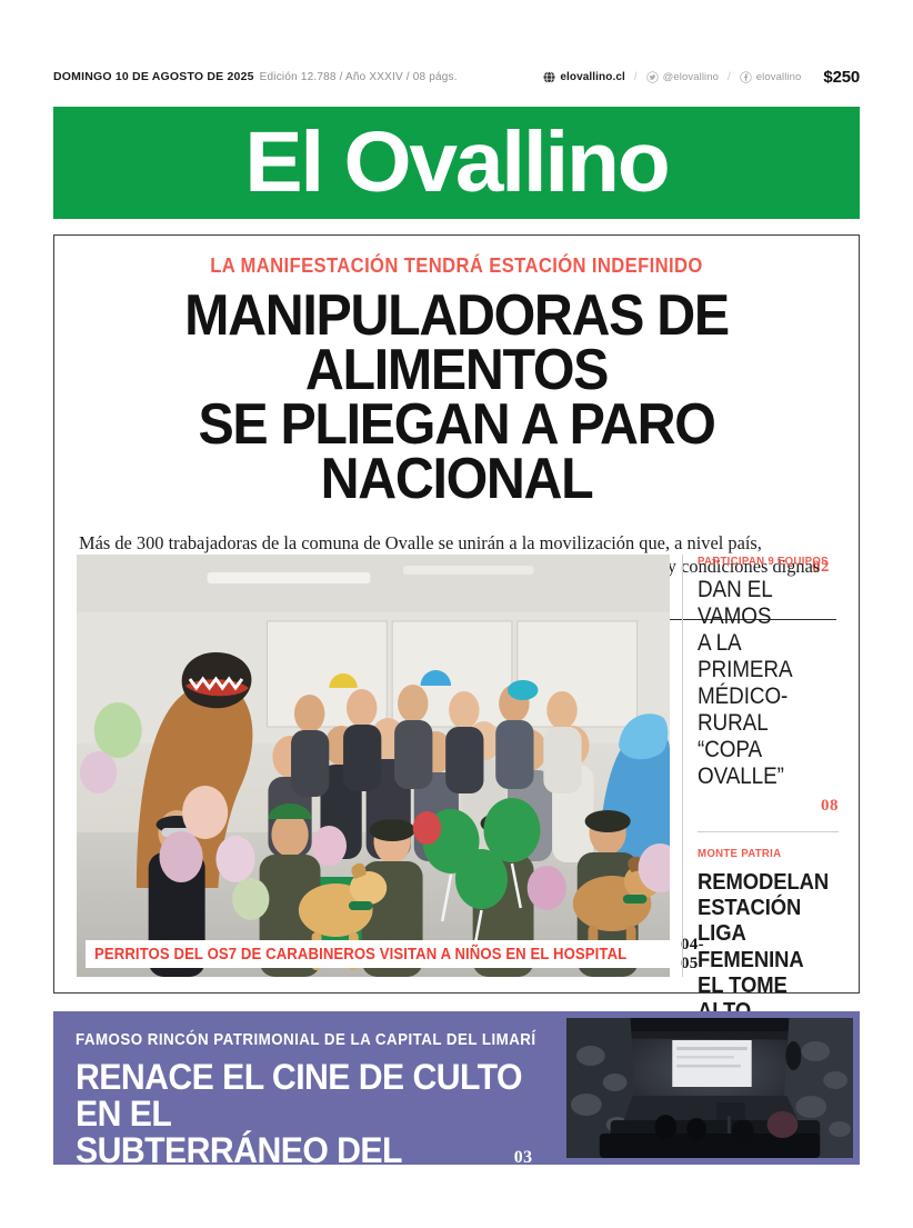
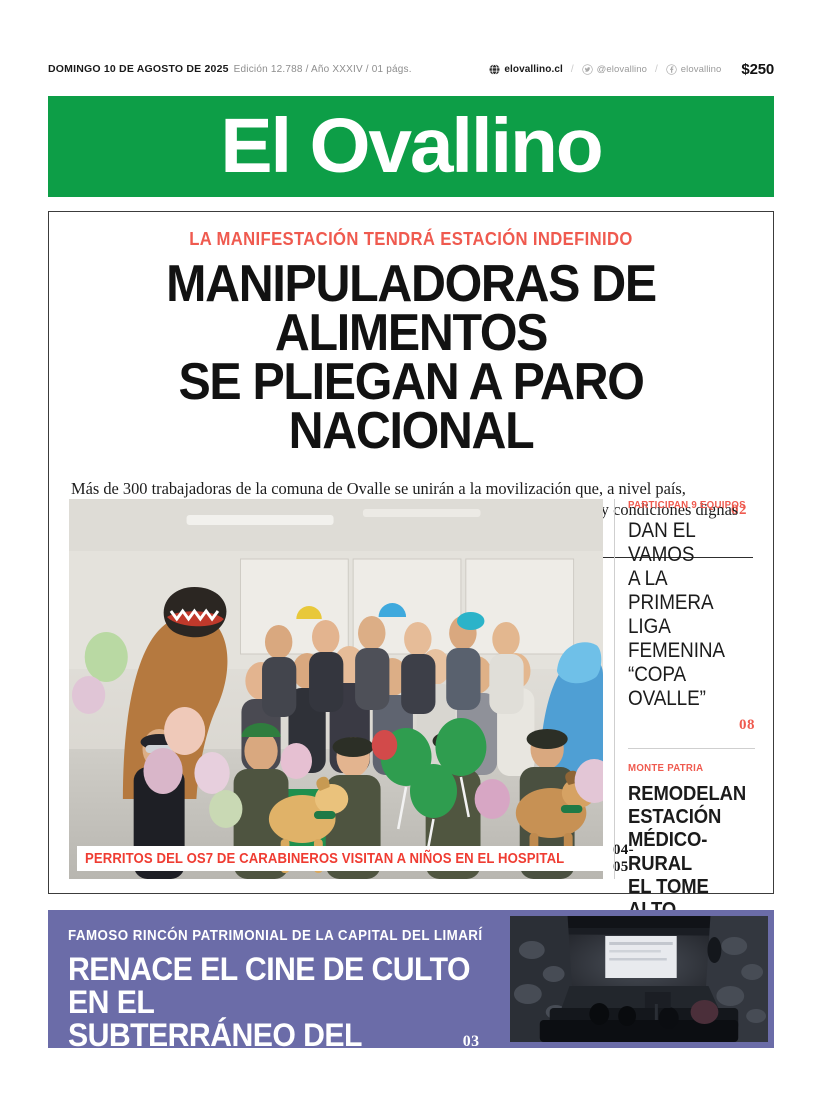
  DOMINGO 10 DE AGOSTO DE 2025
- Edición 12.788 / Año XXXIV / 08 págs.
+ Edición 12.788 / Año XXXIV / 01 págs.
  elovallino.cl
  /
  @elovallino
  /
  elovallino
  $250
  El Ovallino
  LA MANIFESTACIÓN TENDRÁ ESTACIÓN INDEFINIDO
  MANIPULADORAS DE ALIMENTOS
  SE PLIEGAN A PARO NACIONAL
  02
  PERRITOS DEL OS7 DE CARABINEROS VISITAN A NIÑOS EN EL HOSPITAL
  04-05
  PARTICIPAN 9 EQUIPOS
  DAN EL VAMOS
  A LA PRIMERA
- MÉDICO-RURAL
+ LIGA FEMENINA
  “COPA OVALLE”
  08
  MONTE PATRIA
  REMODELAN
  ESTACIÓN
- LIGA FEMENINA
+ MÉDICO-RURAL
  FAMOSO RINCÓN PATRIMONIAL DE LA CAPITAL DEL LIMARÍ
  RENACE EL CINE DE CULTO EN EL
  03
